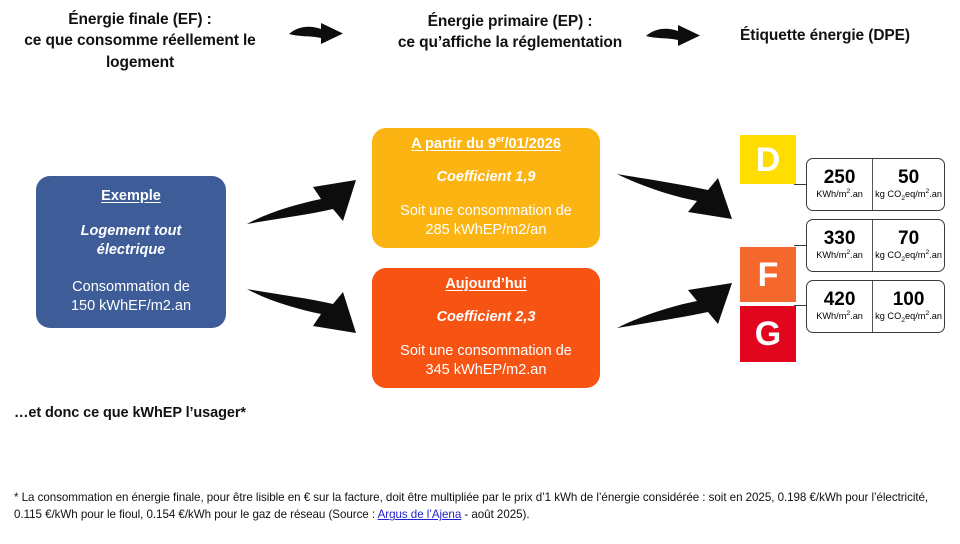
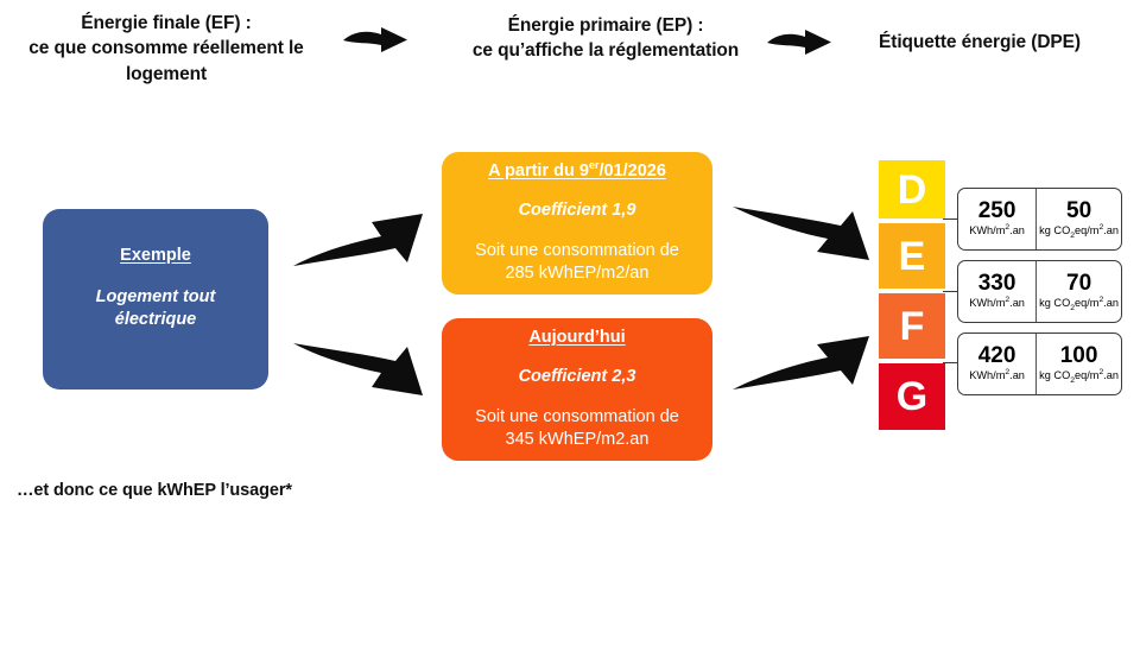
  Énergie finale (EF) :
  ce que consomme réellement le
  logement
  Énergie primaire (EP) :
  ce qu’affiche la réglementation
  Étiquette énergie (DPE)
  Exemple
  Logement tout
  électrique
- Consommation de
- 150 kWhEF/m2.an
  A partir du 9er/01/2026
  Coefficient 1,9
  Soit une consommation de
  285 kWhEP/m2/an
  Aujourd’hui
  Coefficient 2,3
  Soit une consommation de
  345 kWhEP/m2.an
  D
+ E
  F
  G
  250
  KWh/m .an
  50
  kg CO eq/m .an
  330
  KWh/m .an
  70
  kg CO eq/m .an
  420
  KWh/m .an
  100
  kg CO eq/m .an
  …et donc ce que kWhEP l’usager*
- * La consommation en énergie finale, pour être lisible en € sur la facture, doit être multipliée par le prix d’1 kWh de l’énergie considérée : soit en 2025, 0.198 €/kWh pour l’électricité, 0.115 €/kWh pour le fioul, 0.154 €/kWh pour le gaz de réseau (Source : Argus de l’Ajena - août 2025).
